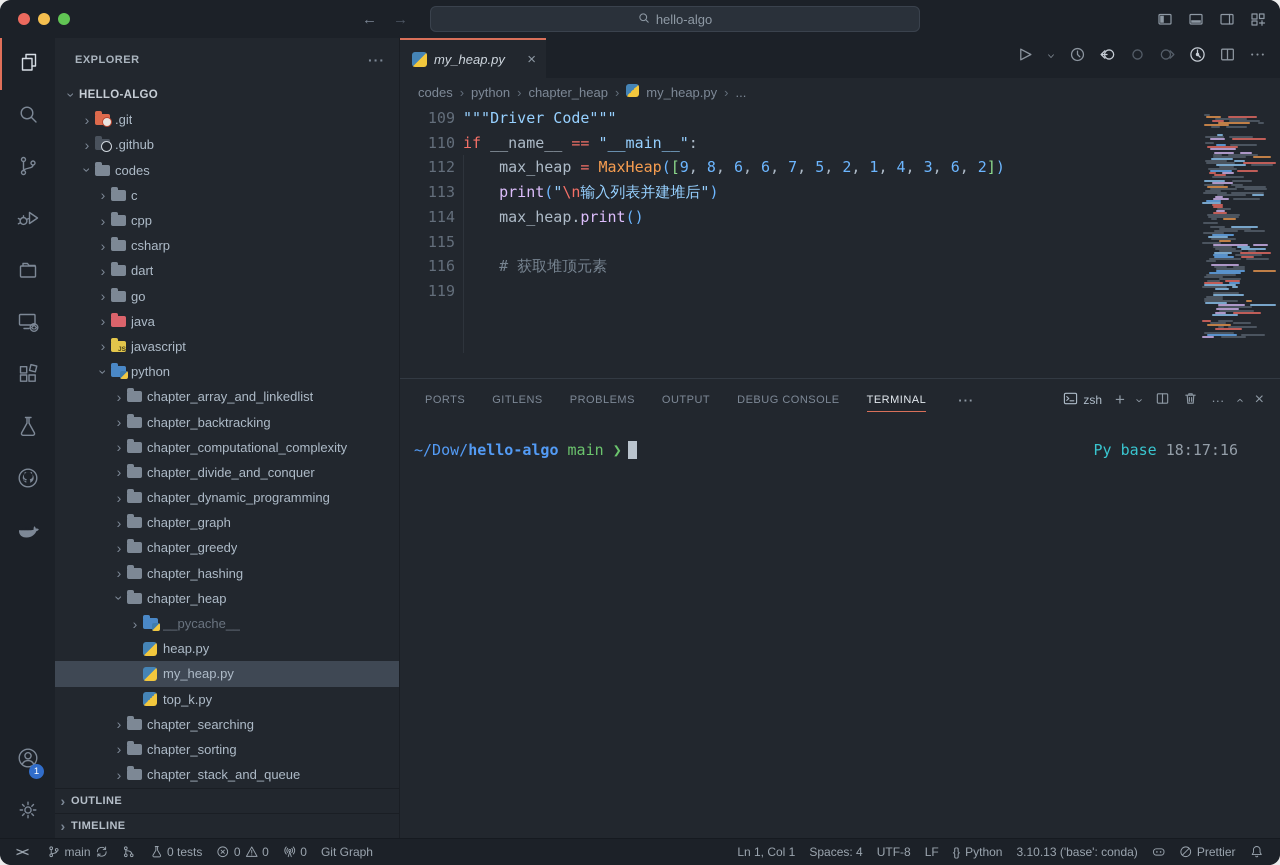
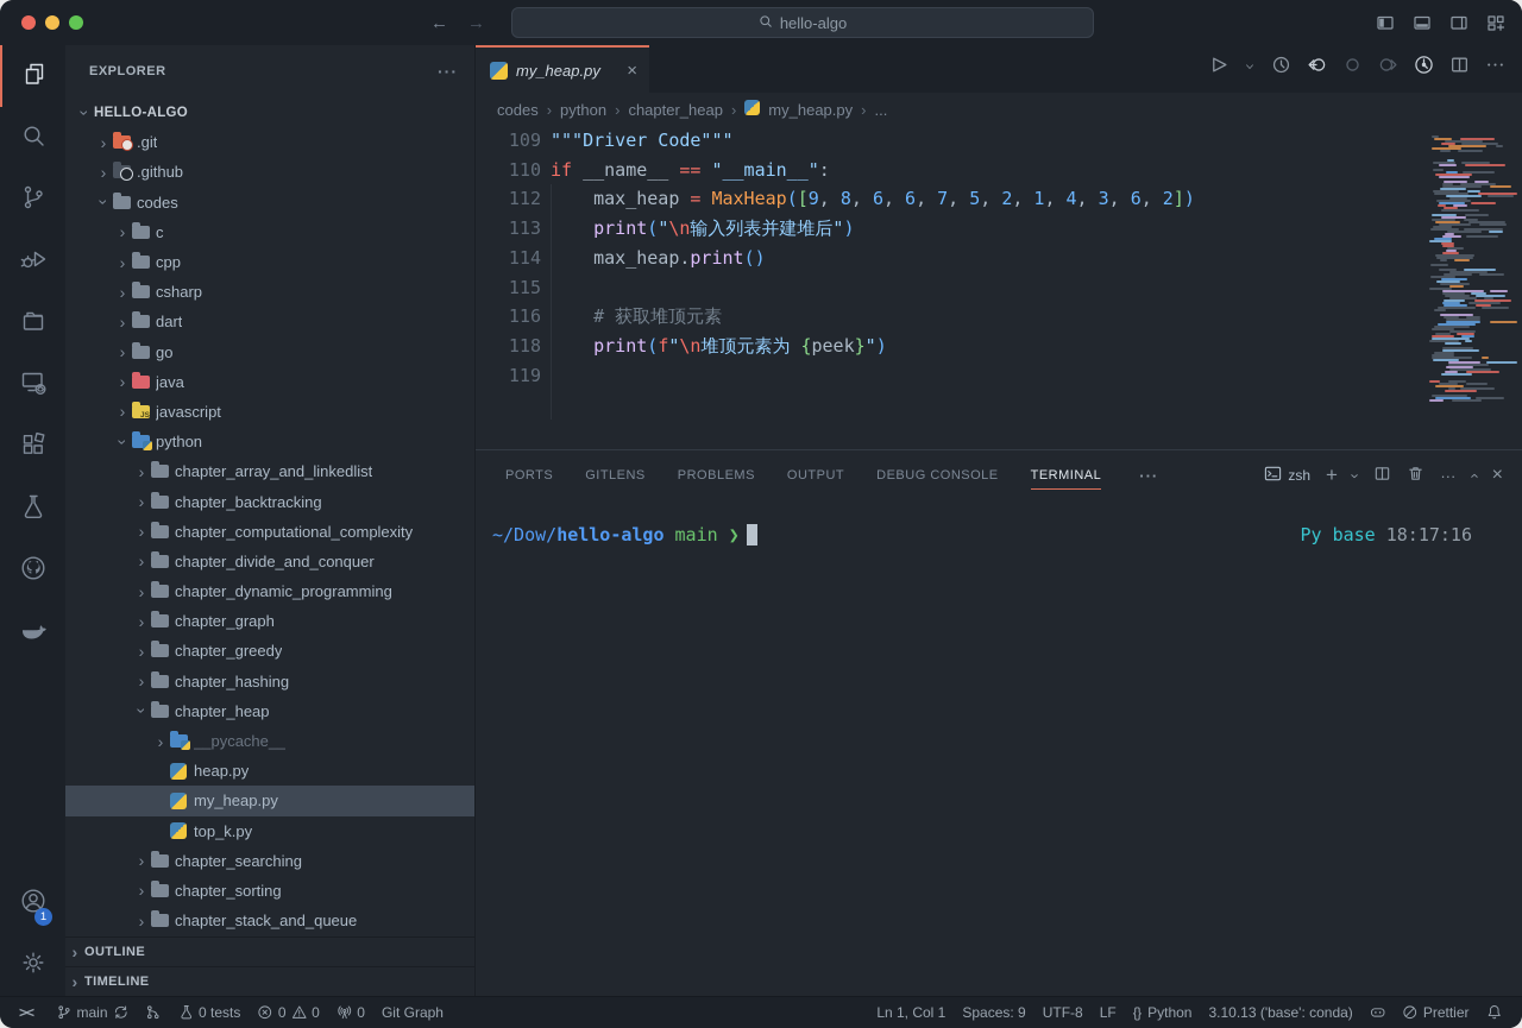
  ←
  →
  hello-algo
  1
  EXPLORER
  ···
  HELLO-ALGO
  ›
  .git
  ›
  .github
  codes
  ›
  c
  ›
  cpp
  ›
  csharp
  ›
  dart
  ›
  go
  ›
  java
  ›
  javascript
  python
  ›
  chapter_array_and_linkedlist
  ›
  chapter_backtracking
  ›
  chapter_computational_complexity
  ›
  chapter_divide_and_conquer
  ›
  chapter_dynamic_programming
  ›
  chapter_graph
  ›
  chapter_greedy
  ›
  chapter_hashing
  chapter_heap
  ›
  __pycache__
  heap.py
  my_heap.py
  top_k.py
  ›
  chapter_searching
  ›
  chapter_sorting
  ›
  chapter_stack_and_queue
  ›
  OUTLINE
  ›
  TIMELINE
  my_heap.py
  ×
  codes
  ›
  python
  ›
  chapter_heap
  ›
  my_heap.py
  ›
  ...
  109
  """Driver Code"""
  110
  if __name__ == "__main__":
  112
  max_heap = MaxHeap([9, 8, 6, 6, 7, 5, 2, 1, 4, 3, 6, 2])
  113
  print("\n输入列表并建堆后")
  114
  max_heap.print()
  115
  116
  # 获取堆顶元素
+ 118
+ print(f"\n堆顶元素为 {peek}")
  119
  PORTS
  GITLENS
  PROBLEMS
  OUTPUT
  DEBUG CONSOLE
  TERMINAL
  ···
  zsh
  +
  ···
  ×
  ~/Dow/
  hello-algo
  main
  ❯
  Py base 18:17:16
  ><
  main
  0 tests
  0
  0
  0
  Git Graph
  Ln 1, Col 1
- Spaces: 4
+ Spaces: 9
  UTF-8
  LF
  { }
  Python
  3.10.13 ('base': conda)
  Prettier
